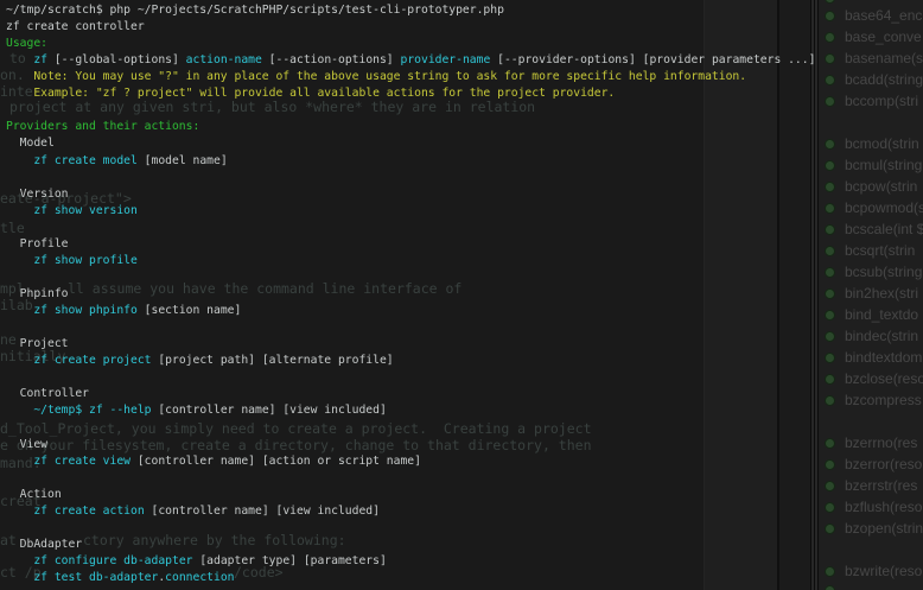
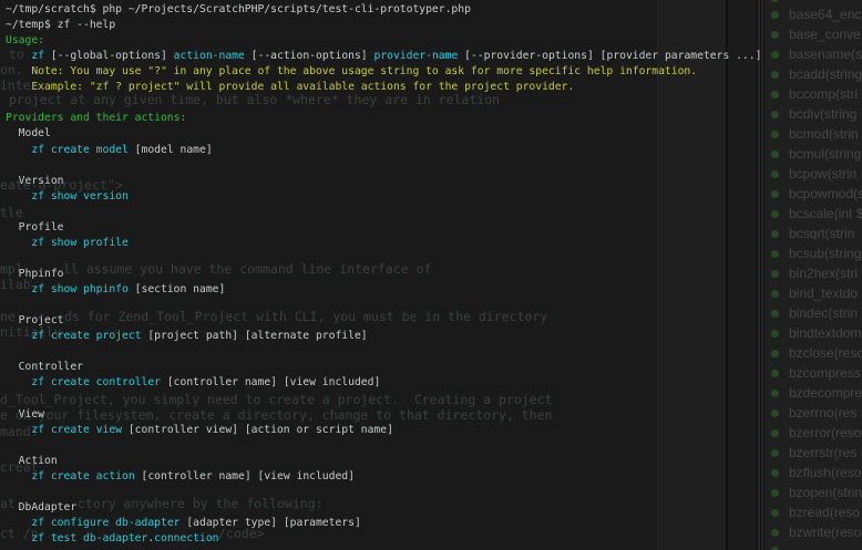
  base64_enc
  base_conve
  basename(s
  bcadd(string
  bccomp(stri
+ bcdiv(string
  bcmod(strin
  bcmul(string
  bcpow(strin
  bcpowmod(s
  bcscale(int $
  bcsqrt(strin
  bcsub(string
  bin2hex(stri
  bind_textdo
  bindec(strin
  bindtextdom
  bzclose(reso
  bzcompress
+ bzdecompre
  bzerrno(res
  bzerror(reso
  bzerrstr(res
  bzflush(reso
  bzopen(strin
+ bzread(reso
  bzwrite(reso
  to
  on.
  inte
- project at any given stri, but also *where* they are in relation
+ project at any given time, but also *where* they are in relation
  eate-a-project">
  tle
  mpl
  ll assume you have the command line interface of
  ilab
  ne
+ ds for Zend_Tool_Project with CLI, you must be in the directory
  nitially
  d_Tool_Project, you simply need to create a project. Creating a project
  e on your filesystem, create a directory, change to that directory, then
  mand:
  creat
  at
  ctory anywhere by the following:
  ct /p
  /code>
  ~/tmp/scratch$ php ~/Projects/ScratchPHP/scripts/test-cli-prototyper.php
- zf create controller
+ ~/temp$ zf --help
  Usage:
  zf [--global-options] action-name [--action-options] provider-name [--provider-options] [provider parameters ...]
  Note: You may use "?" in any place of the above usage string to ask for more specific help information.
  Example: "zf ? project" will provide all available actions for the project provider.
  Providers and their actions:
  Model
  zf create model [model name]
  Version
  zf show version
  Profile
  zf show profile
  Phpinfo
  zf show phpinfo [section name]
  Project
  zf create project [project path] [alternate profile]
  Controller
- ~/temp$ zf --help [controller name] [view included]
+ zf create controller [controller name] [view included]
  View
- zf create view [controller name] [action or script name]
+ zf create view [controller view] [action or script name]
  Action
  zf create action [controller name] [view included]
  DbAdapter
  zf configure db-adapter [adapter type] [parameters]
  zf test db-adapter.connection
